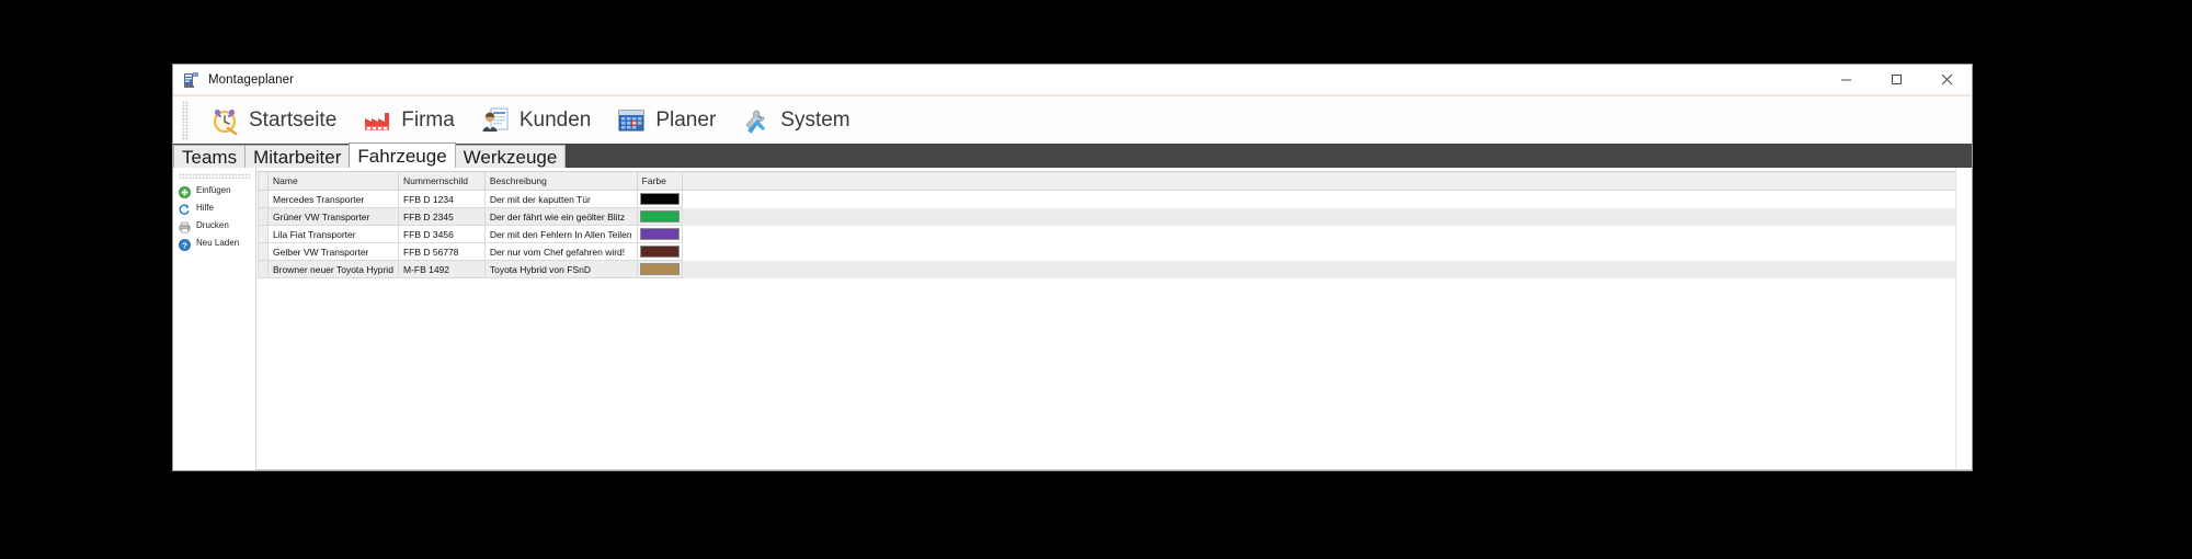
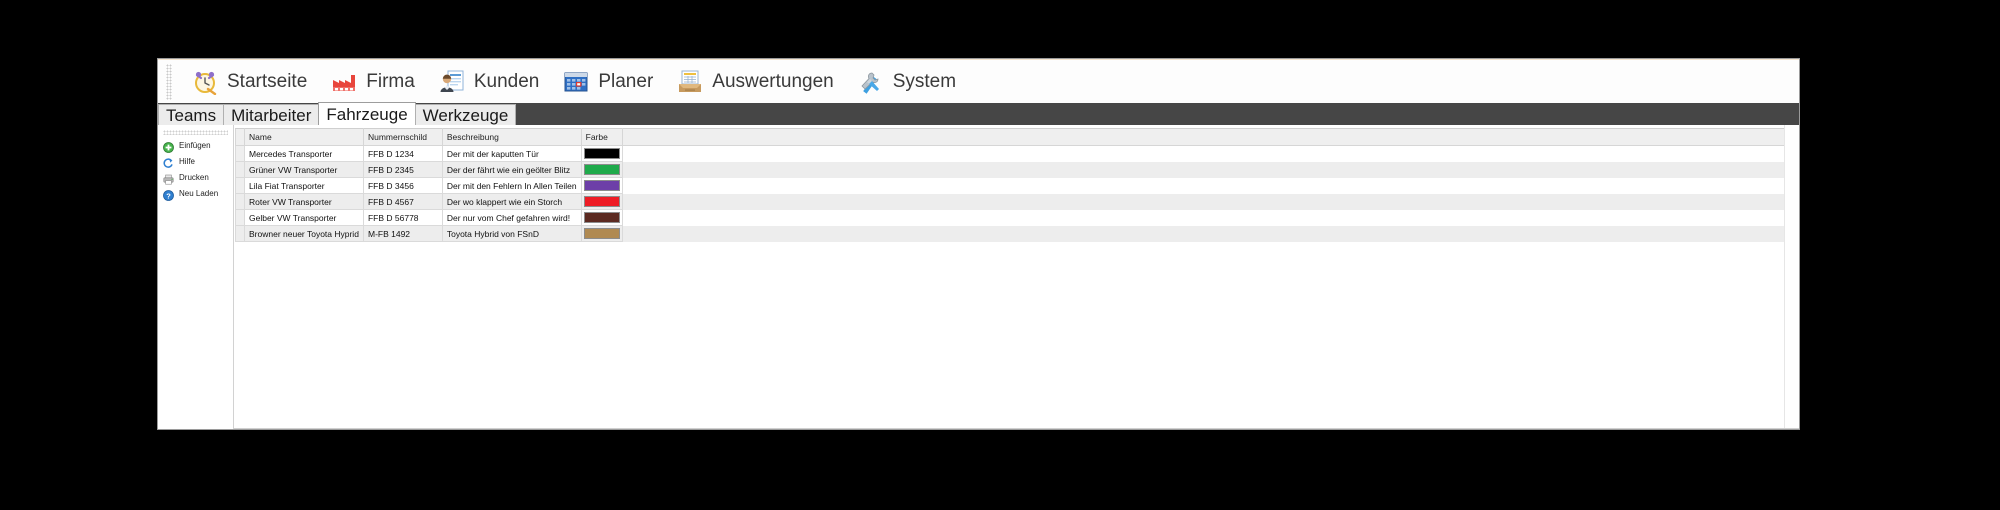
- Montageplaner
  Startseite
  Firma
  Kunden
  Planer
+ Auswertungen
  System
  Teams
  Mitarbeiter
  Fahrzeuge
  Werkzeuge
  Einfügen
  Hilfe
  Drucken
  ?
  Neu Laden
  	Name	Nummernschild	Beschreibung	Farbe
  	Mercedes Transporter	FFB D 1234	Der mit der kaputten Tür
  	Grüner VW Transporter	FFB D 2345	Der der fährt wie ein geölter Blitz
  	Lila Fiat Transporter	FFB D 3456	Der mit den Fehlern In Allen Teilen
+ 	Roter VW Transporter	FFB D 4567	Der wo klappert wie ein Storch
  	Gelber VW Transporter	FFB D 56778	Der nur vom Chef gefahren wird!
  	Browner neuer Toyota Hyprid	M-FB 1492	Toyota Hybrid von FSnD
